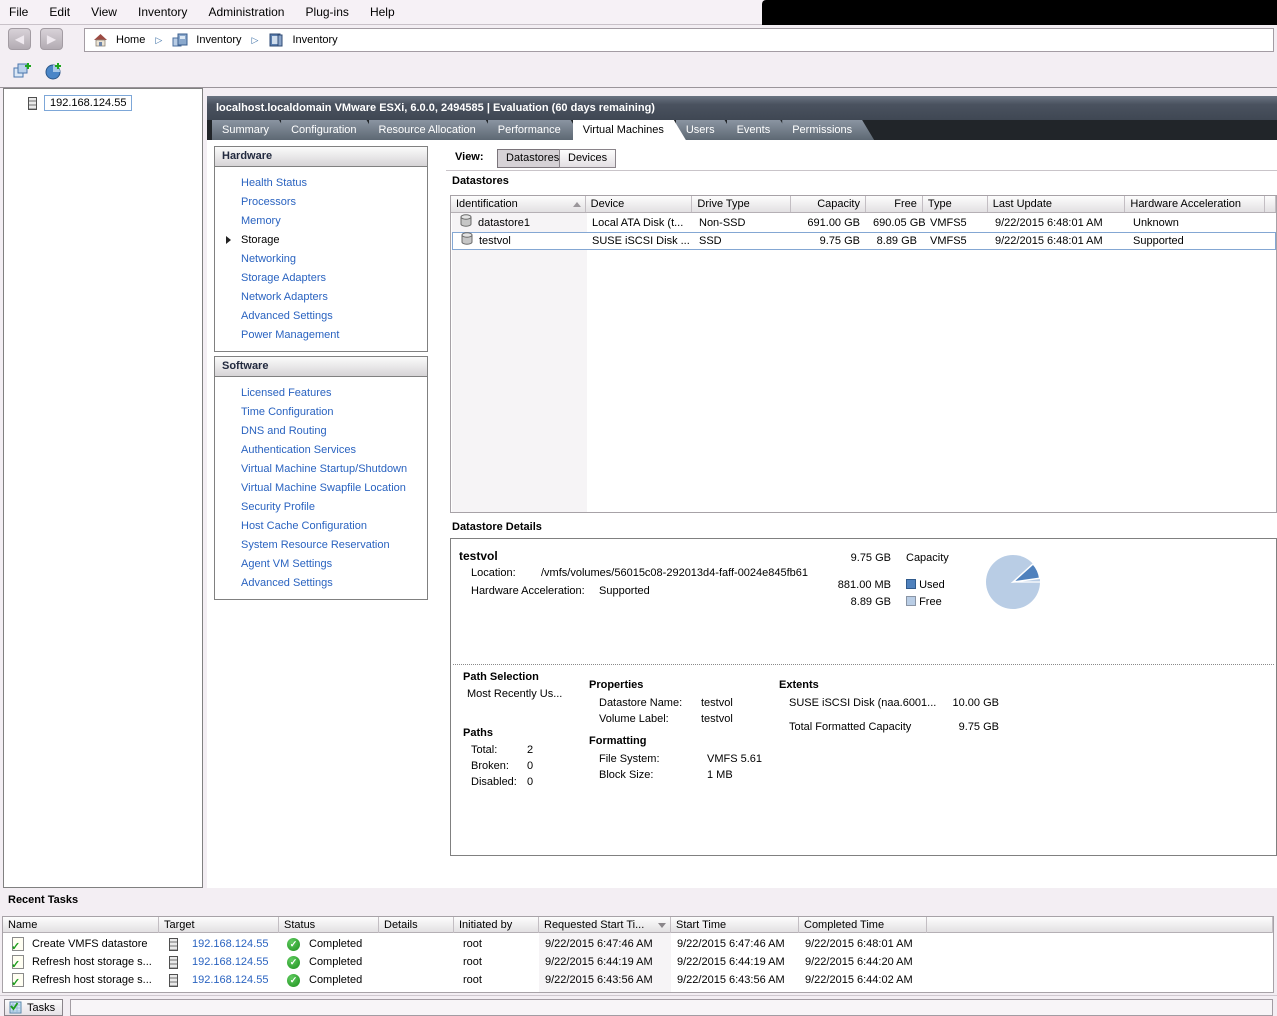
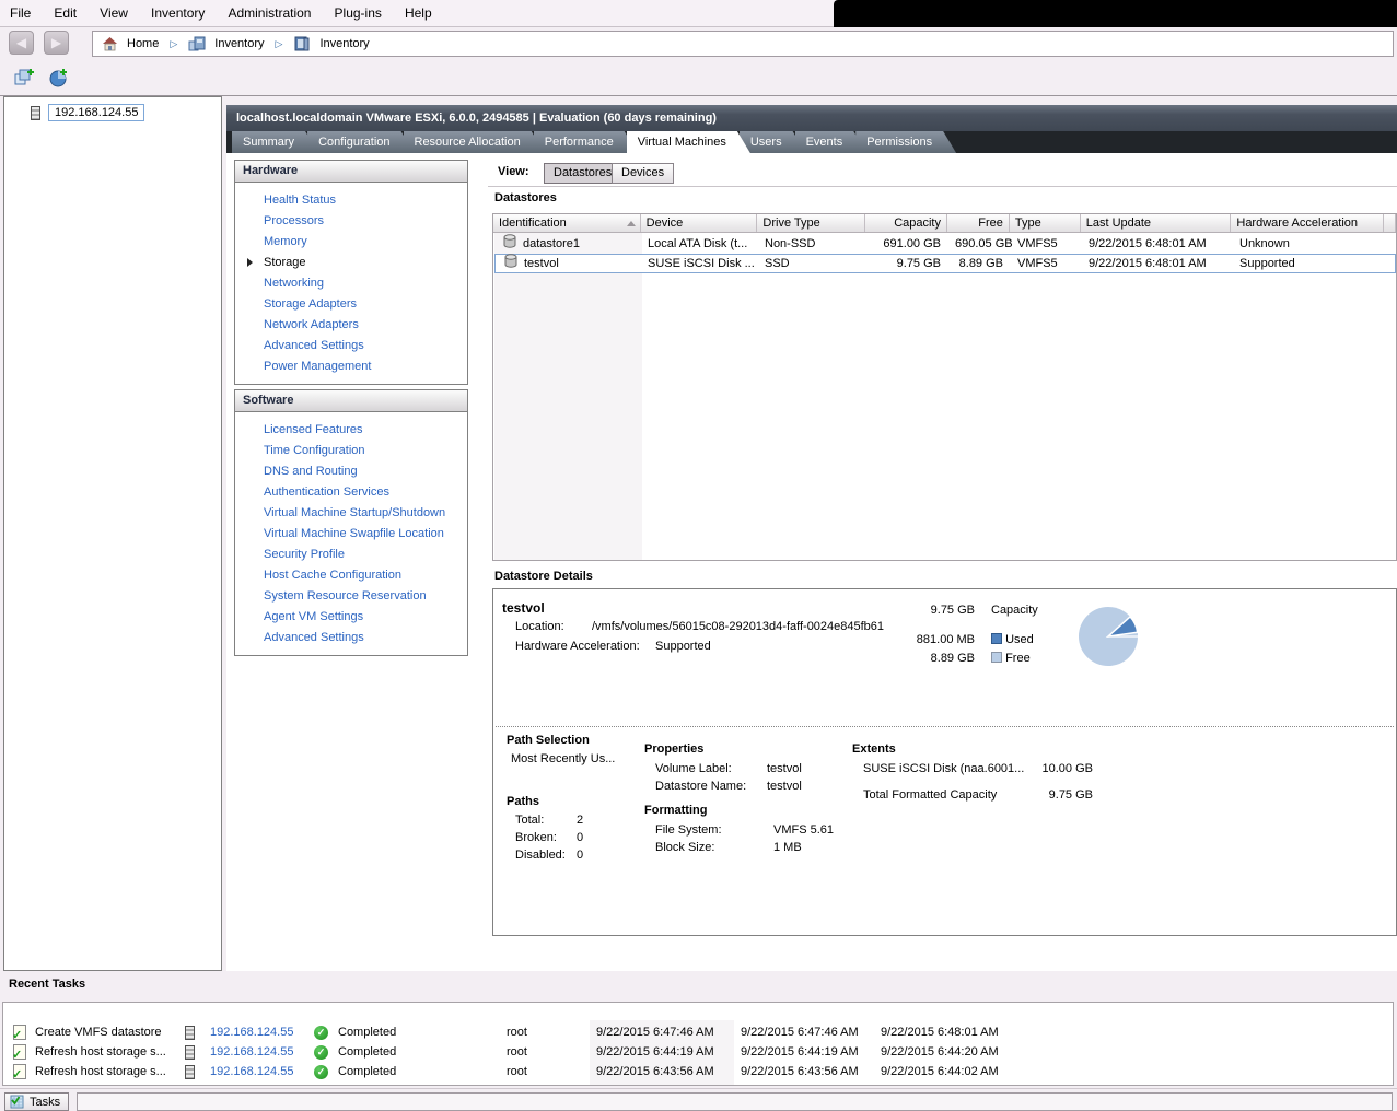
  File Edit View Inventory Administration Plug-ins Help
  ◀
  ▶
  Home
  ▷
  Inventory
  ▷
  Inventory
  192.168.124.55
  localhost.localdomain VMware ESXi, 6.0.0, 2494585 | Evaluation (60 days remaining)
  Summary
  Configuration
  Resource Allocation
  Performance
  Virtual Machines
  Users
  Events
  Permissions
  Hardware
  Health Status
  Processors
  Memory
  Storage
  Networking
  Storage Adapters
  Network Adapters
  Advanced Settings
  Power Management
  Software
  Licensed Features
  Time Configuration
  DNS and Routing
  Authentication Services
  Virtual Machine Startup/Shutdown
  Virtual Machine Swapfile Location
  Security Profile
  Host Cache Configuration
  System Resource Reservation
  Agent VM Settings
  Advanced Settings
  View:
  Datastores
  Devices
  Datastores
  Identification
  Device
  Drive Type
  Capacity
  Free
  Type
  Last Update
  Hardware Acceleration
  datastore1
  Local ATA Disk (t...
  Non-SSD
  691.00 GB
  690.05 GB
  VMFS5
  9/22/2015 6:48:01 AM
  Unknown
  testvol
  SUSE iSCSI Disk ...
  SSD
  9.75 GB
  8.89 GB
  VMFS5
  9/22/2015 6:48:01 AM
  Supported
  Datastore Details
  testvol
  Location:
  /vmfs/volumes/56015c08-292013d4-faff-0024e845fb61
  Hardware Acceleration:
  Supported
  9.75 GB
  Capacity
  881.00 MB
  Used
  8.89 GB
  Free
  Path Selection
  Most Recently Us...
  Paths
  Total:
  2
  Broken:
  0
  Disabled:
  0
  Properties
- Datastore Name:
+ Volume Label:
  testvol
- Volume Label:
+ Datastore Name:
  testvol
  Formatting
  File System:
  VMFS 5.61
  Block Size:
  1 MB
  Extents
  SUSE iSCSI Disk (naa.6001...
  10.00 GB
  Total Formatted Capacity
  9.75 GB
  Recent Tasks
- Name
- Target
- Status
- Details
- Initiated by
- Requested Start Ti...
- Start Time
- Completed Time
  Create VMFS datastore
  192.168.124.55
  ✓
  Completed
  root
  9/22/2015 6:47:46 AM
  9/22/2015 6:47:46 AM
  9/22/2015 6:48:01 AM
  Refresh host storage s...
  192.168.124.55
  ✓
  Completed
  root
  9/22/2015 6:44:19 AM
  9/22/2015 6:44:19 AM
  9/22/2015 6:44:20 AM
  Refresh host storage s...
  192.168.124.55
  ✓
  Completed
  root
  9/22/2015 6:43:56 AM
  9/22/2015 6:43:56 AM
  9/22/2015 6:44:02 AM
  Tasks
